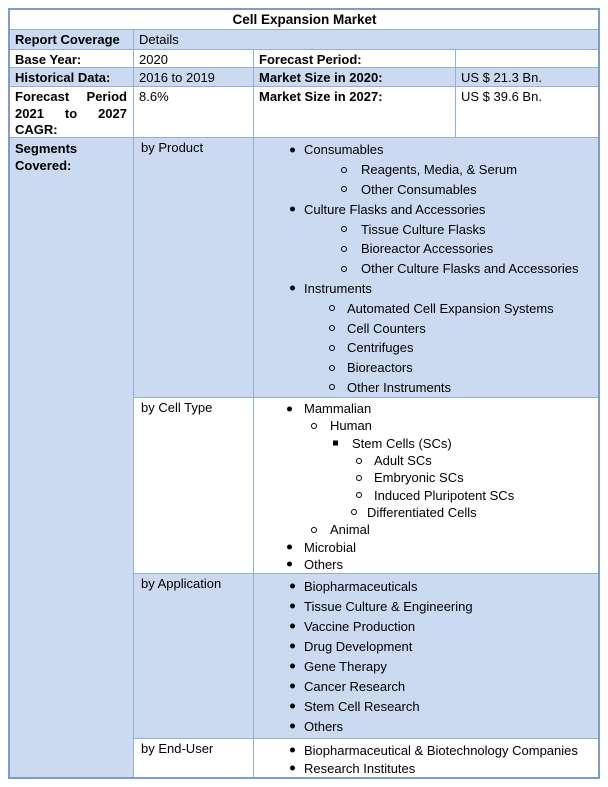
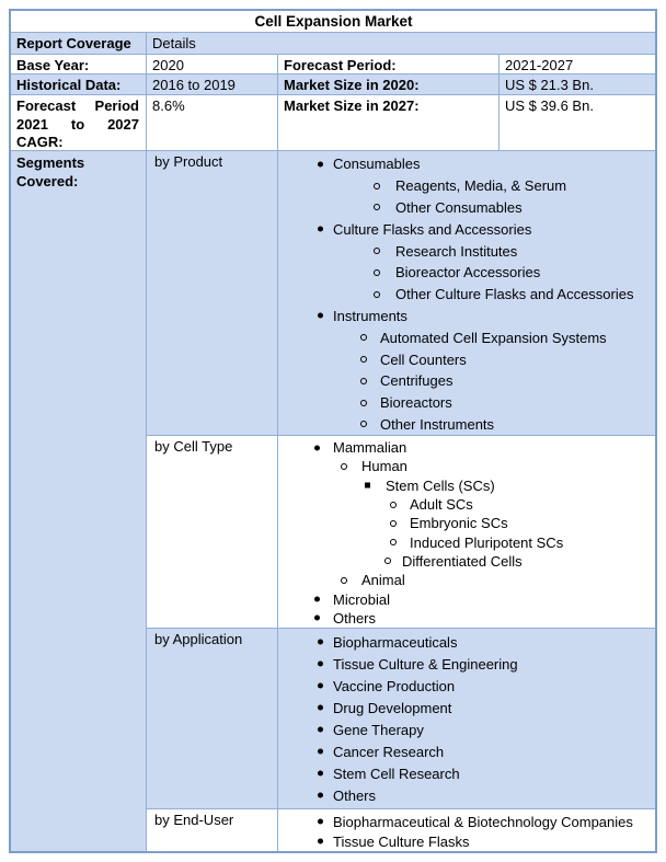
  Cell Expansion Market
  Report Coverage
  Details
  Base Year:
  2020
  Forecast Period:
+ 2021-2027
  Historical Data:
  2016 to 2019
  Market Size in 2020:
  US $ 21.3 Bn.
  Forecast Period 2021 to 2027 CAGR:
  8.6%
  Market Size in 2027:
  US $ 39.6 Bn.
  Segments Covered:
  by Product
  Consumables
  Reagents, Media, & Serum
  Other Consumables
  Culture Flasks and Accessories
- Tissue Culture Flasks
+ Research Institutes
  Bioreactor Accessories
  Other Culture Flasks and Accessories
  Instruments
  Automated Cell Expansion Systems
  Cell Counters
  Centrifuges
  Bioreactors
  Other Instruments
  by Cell Type
  Mammalian
  Human
  Stem Cells (SCs)
  Adult SCs
  Embryonic SCs
  Induced Pluripotent SCs
  Differentiated Cells
  Animal
  Microbial
  Others
  by Application
  Biopharmaceuticals
  Tissue Culture & Engineering
  Vaccine Production
  Drug Development
  Gene Therapy
  Cancer Research
  Stem Cell Research
  Others
  by End-User
  Biopharmaceutical & Biotechnology Companies
- Research Institutes
+ Tissue Culture Flasks
